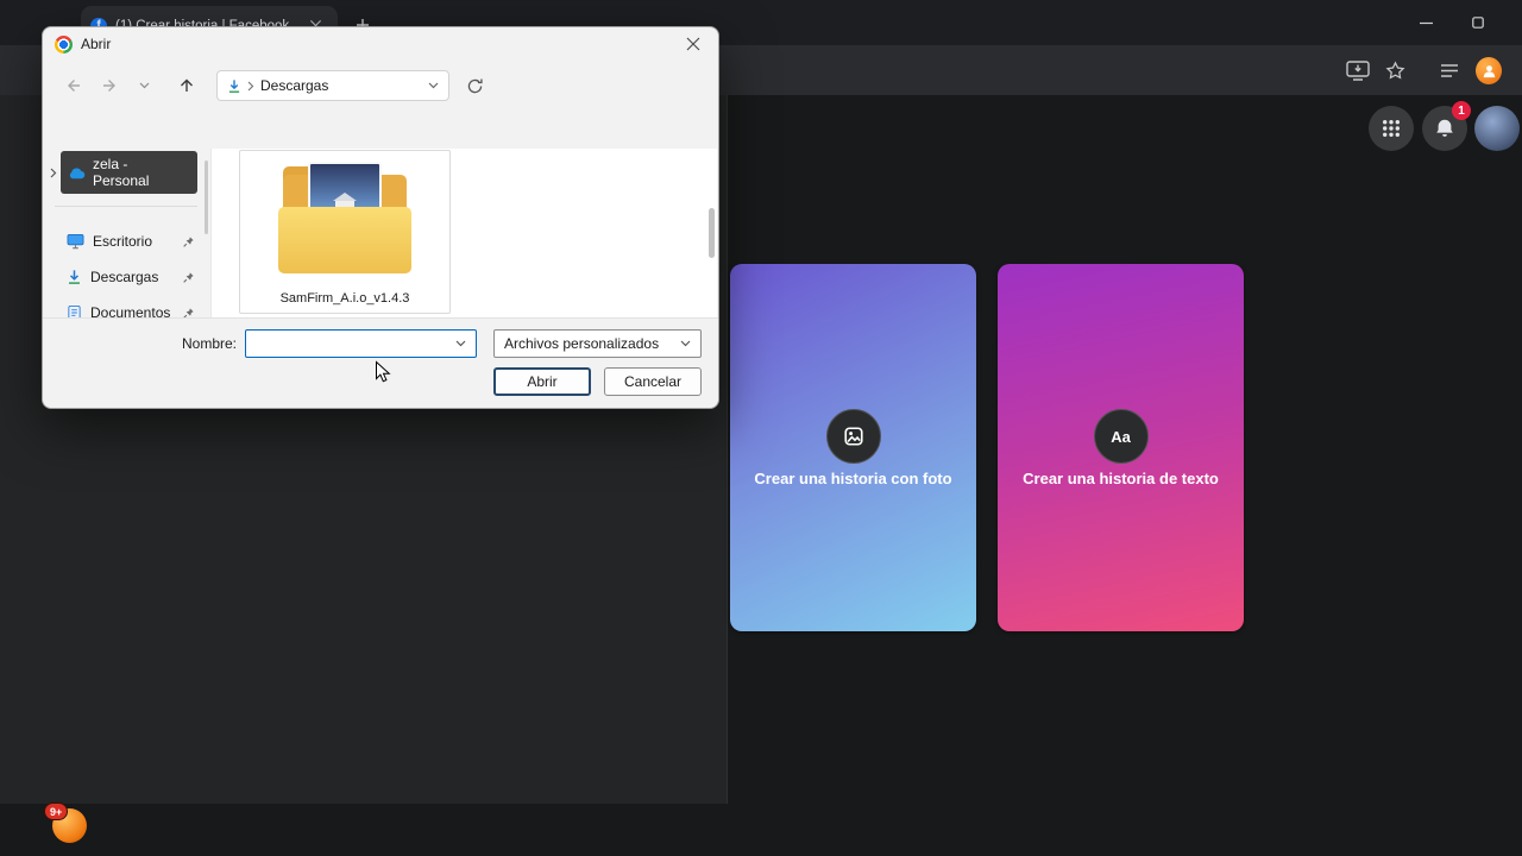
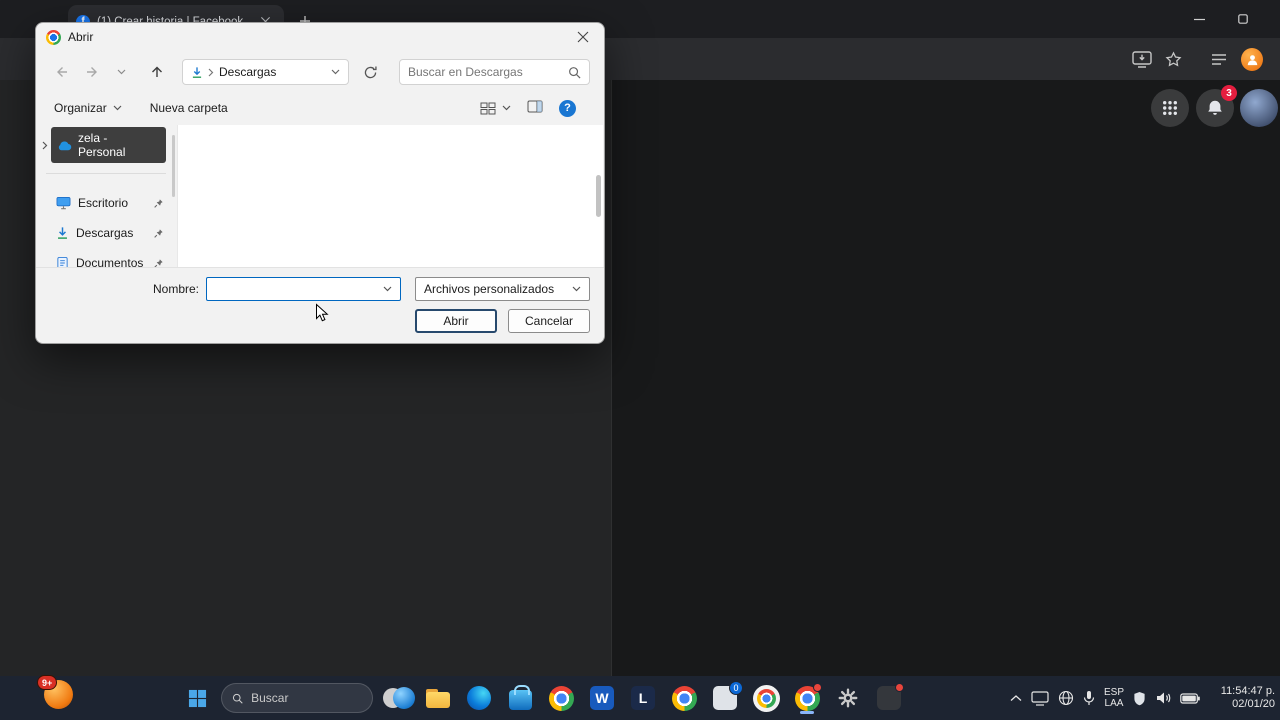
- 1
+ 3
- Crear una historia con foto
- Aa
- Crear una historia de texto
  Abrir
  Descargas
+ Buscar en Descargas
+ Organizar
+ Nueva carpeta
+ ?
  zela - Personal
  Escritorio
  Descargas
  Documentos
- SamFirm_A.i.o_v1.4.3
  Nombre:
  Archivos personalizados
  Abrir
  Cancelar
+ Buscar
+ W
+ L
+ 0
+ ESP
+ LAA
+ 11:54:47 p.
+ 02/01/20
  9+
